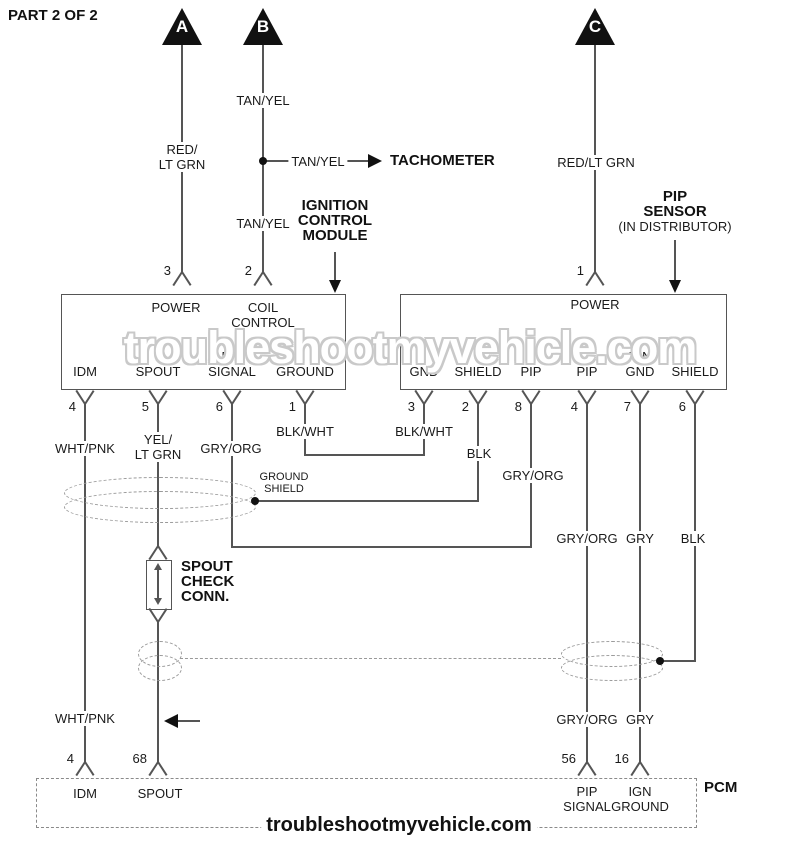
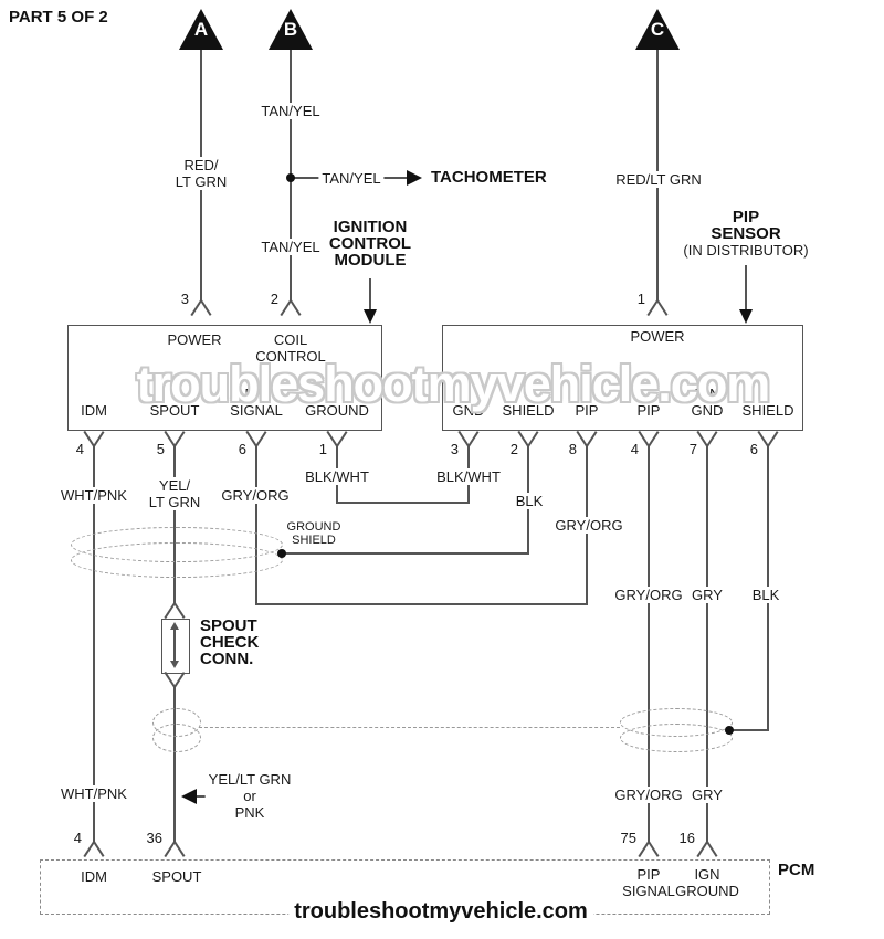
- PART 2 OF 2
+ PART 5 OF 2
  A
  B
  C
  TAN/YEL
  TACHOMETER
  RED/
  LT GRN
  TAN/YEL
  TAN/YEL
  RED/LT GRN
  IGNITION
  CONTROL
  MODULE
  PIP
  SENSOR
  (IN DISTRIBUTOR)
  3
  2
  1
  POWER
  COIL
  CONTROL
  IDM
  SPOUT
  PIP
  SIGNAL
  GROUND
  POWER
  GND
  SHIELD
  PIP
  PIP
  IGN
  GND
  SHIELD
  4
  5
  6
  1
  3
  2
  8
  4
  7
  6
  WHT/PNK
  YEL/
  LT GRN
  GRY/ORG
  BLK/WHT
  BLK/WHT
  BLK
  GRY/ORG
  GRY/ORG
  GRY
  BLK
  GROUND
  SHIELD
  SPOUT
  CHECK
  CONN.
+ YEL/LT GRN
+ or
+ PNK
  WHT/PNK
  GRY/ORG
  GRY
  PCM
  4
- 68
+ 36
- 56
+ 75
  16
  IDM
  SPOUT
  PIP
  SIGNAL
  IGN
  GROUND
  troubleshootmyvehicle.com
  troubleshootmyvehicle.com
